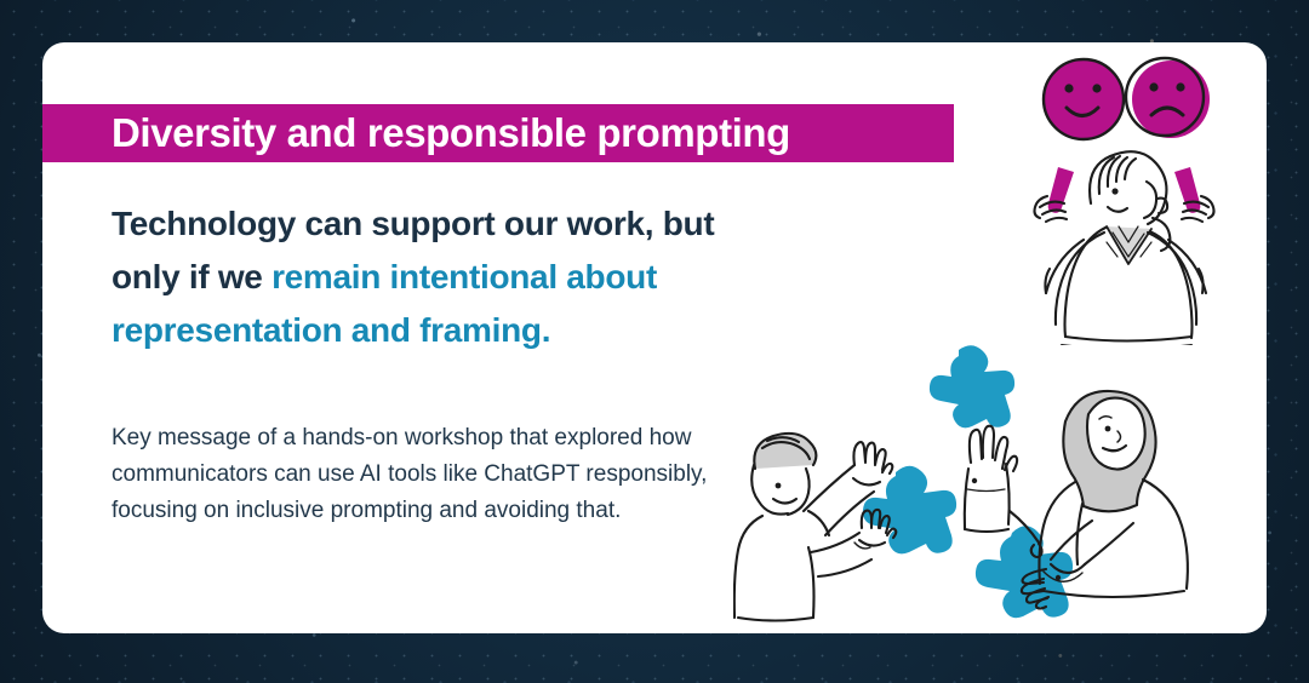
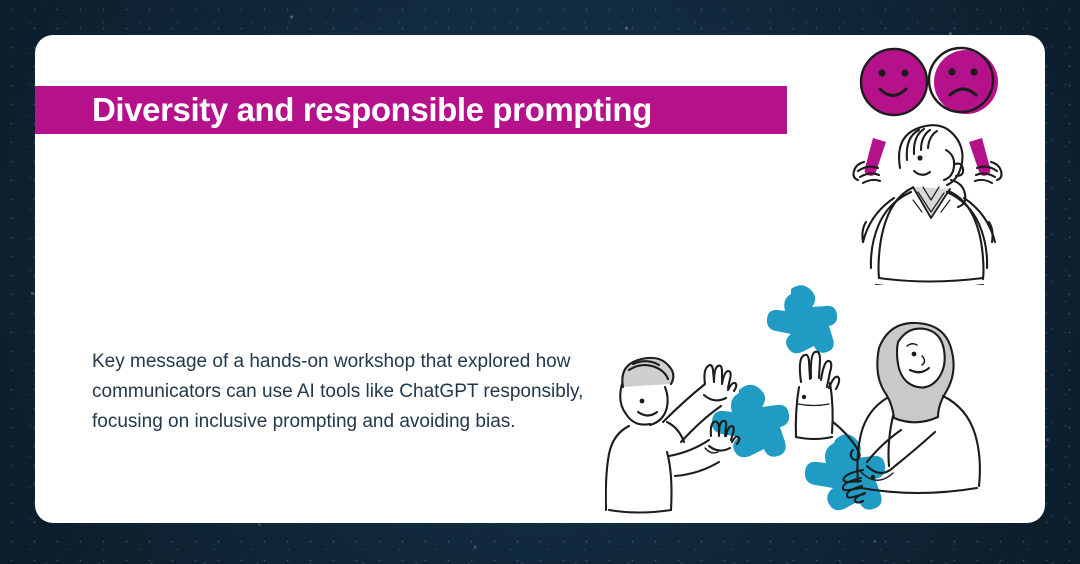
  Diversity and responsible prompting
- Technology can support our work, but only if we remain intentional about representation and framing.
- Key message of a hands-on workshop that explored how communicators can use AI tools like ChatGPT responsibly, focusing on inclusive prompting and avoiding that.
+ Key message of a hands-on workshop that explored how communicators can use AI tools like ChatGPT responsibly, focusing on inclusive prompting and avoiding bias.
